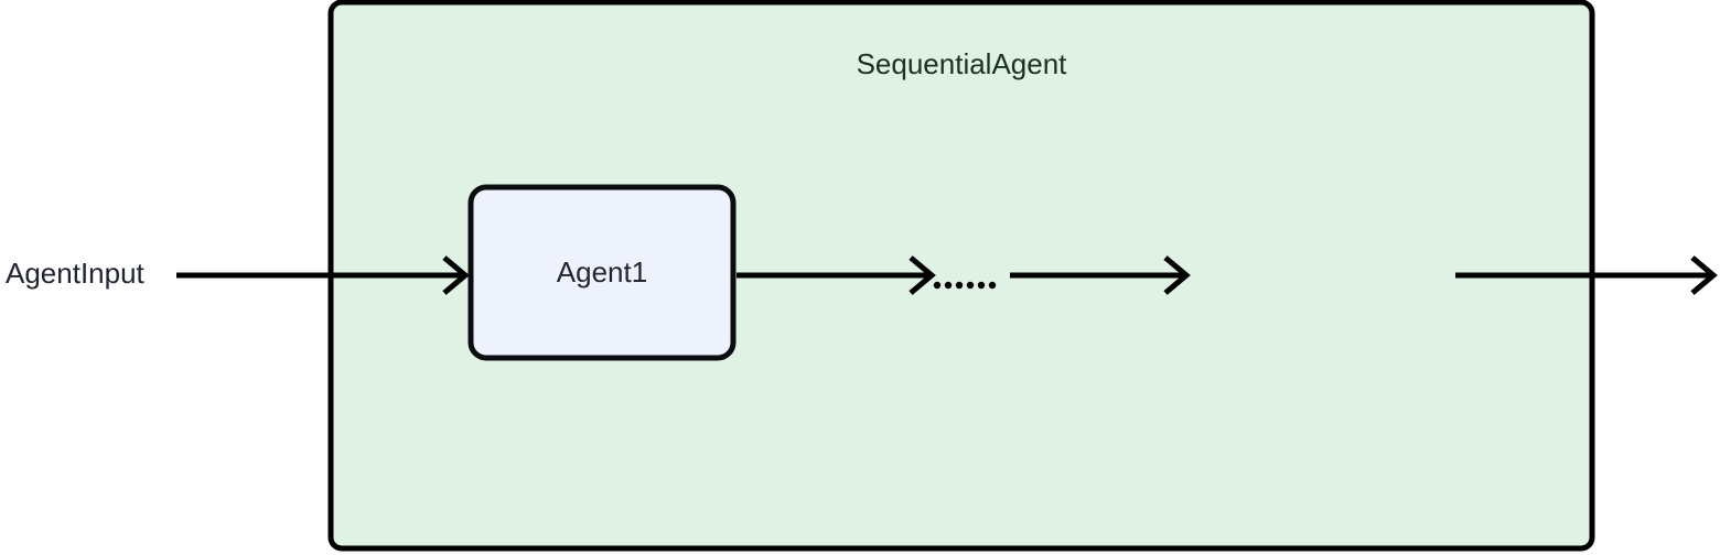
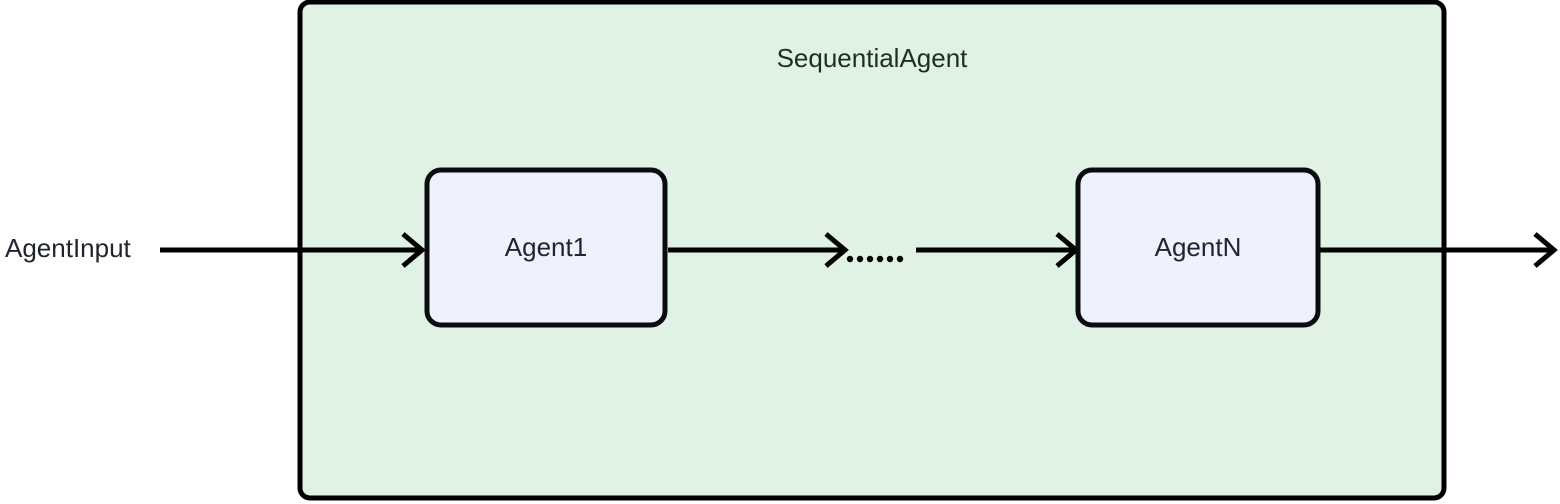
  SequentialAgent
  AgentInput
  Agent1
+ AgentN
